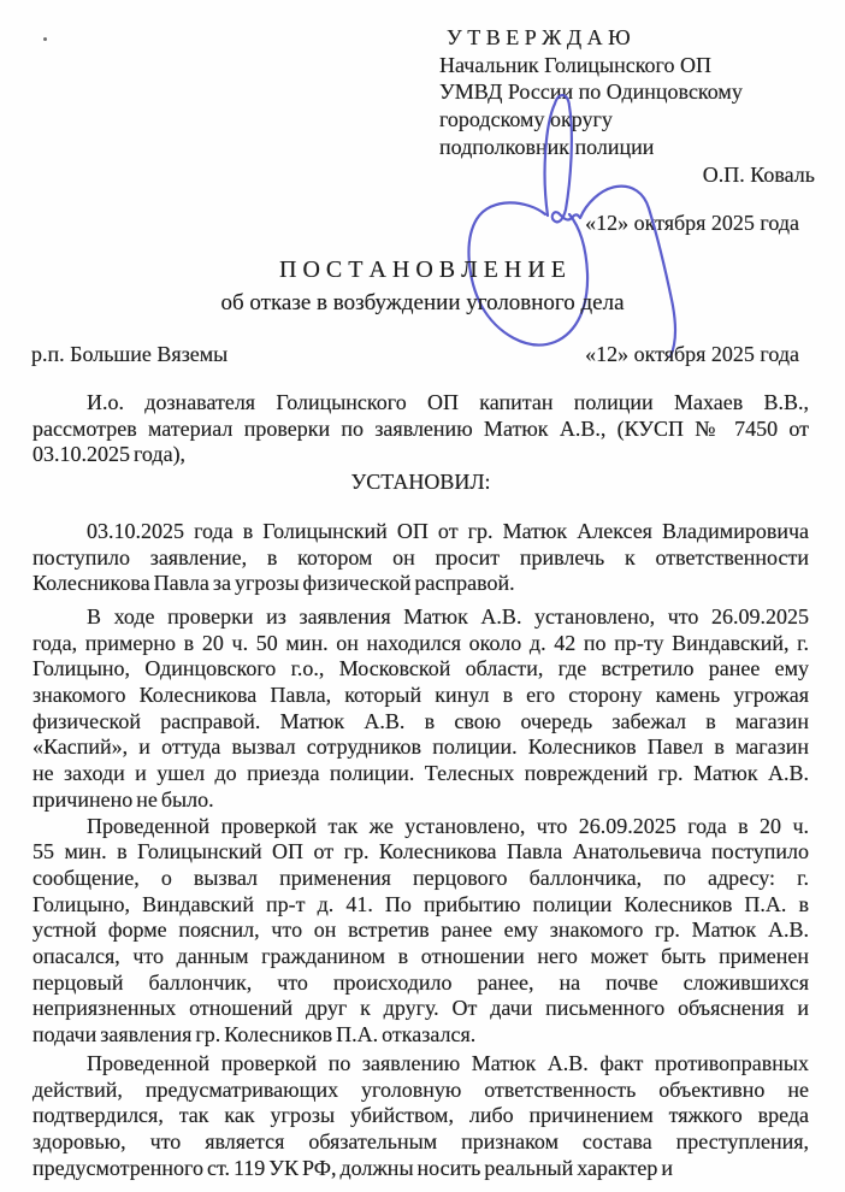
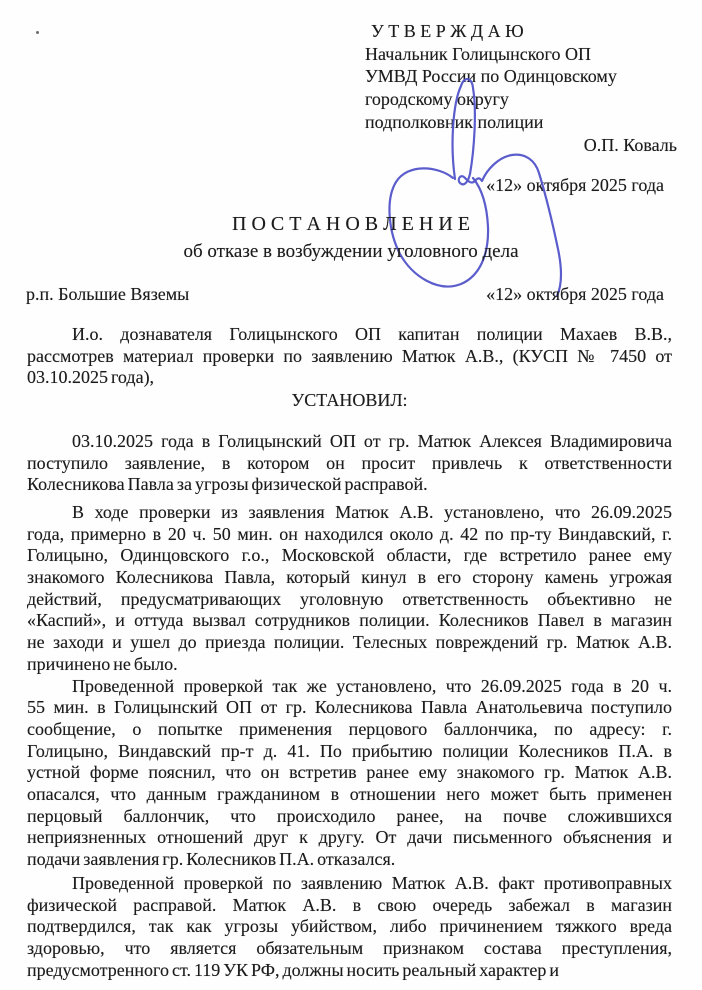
  У Т В Е Р Ж Д А Ю
  Начальник Голицынского ОП
  УМВД России по Одинцовскому
  городскому округу
  подполковник полиции
  О.П. Коваль
  «12» октября 2025 года
  П О С Т А Н О В Л Е Н И Е
  об отказе в возбуждении уголовного дела
  р.п. Большие Вяземы
  «12» октября 2025 года
  И.о. дознавателя Голицынского ОП капитан полиции Махаев В.В.,
  рассмотрев материал проверки по заявлению Матюк А.В., (КУСП № 7450 от
  03.10.2025 года),
  УСТАНОВИЛ:
  03.10.2025 года в Голицынский ОП от гр. Матюк Алексея Владимировича
  поступило заявление, в котором он просит привлечь к ответственности
  Колесникова Павла за угрозы физической расправой.
  В ходе проверки из заявления Матюк А.В. установлено, что 26.09.2025
  года, примерно в 20 ч. 50 мин. он находился около д. 42 по пр-ту Виндавский, г.
  Голицыно, Одинцовского г.о., Московской области, где встретило ранее ему
  знакомого Колесникова Павла, который кинул в его сторону камень угрожая
- физической расправой. Матюк А.В. в свою очередь забежал в магазин
+ действий, предусматривающих уголовную ответственность объективно не
  «Каспий», и оттуда вызвал сотрудников полиции. Колесников Павел в магазин
  не заходи и ушел до приезда полиции. Телесных повреждений гр. Матюк А.В.
  причинено не было.
  Проведенной проверкой так же установлено, что 26.09.2025 года в 20 ч.
  55 мин. в Голицынский ОП от гр. Колесникова Павла Анатольевича поступило
- сообщение, о вызвал применения перцового баллончика, по адресу: г.
+ сообщение, о попытке применения перцового баллончика, по адресу: г.
  Голицыно, Виндавский пр-т д. 41. По прибытию полиции Колесников П.А. в
  устной форме пояснил, что он встретив ранее ему знакомого гр. Матюк А.В.
  опасался, что данным гражданином в отношении него может быть применен
  перцовый баллончик, что происходило ранее, на почве сложившихся
  неприязненных отношений друг к другу. От дачи письменного объяснения и
  подачи заявления гр. Колесников П.А. отказался.
  Проведенной проверкой по заявлению Матюк А.В. факт противоправных
- действий, предусматривающих уголовную ответственность объективно не
+ физической расправой. Матюк А.В. в свою очередь забежал в магазин
  подтвердился, так как угрозы убийством, либо причинением тяжкого вреда
  здоровью, что является обязательным признаком состава преступления,
  предусмотренного ст. 119 УК РФ, должны носить реальный характер и
